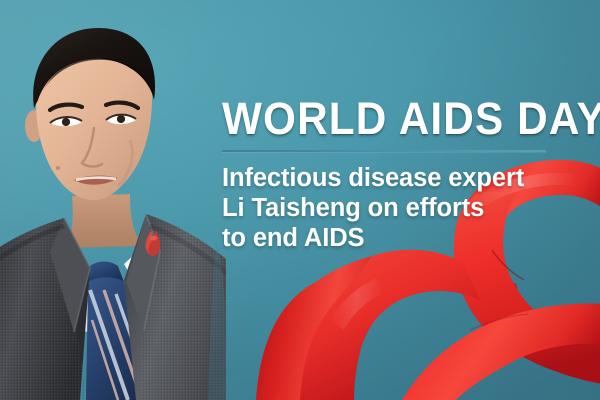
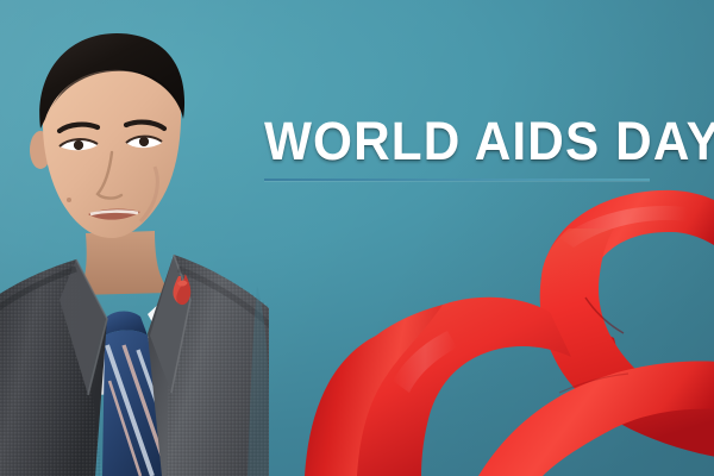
  WORLD AIDS DAY
- Infectious disease expert
- Li Taisheng on efforts
- to end AIDS
